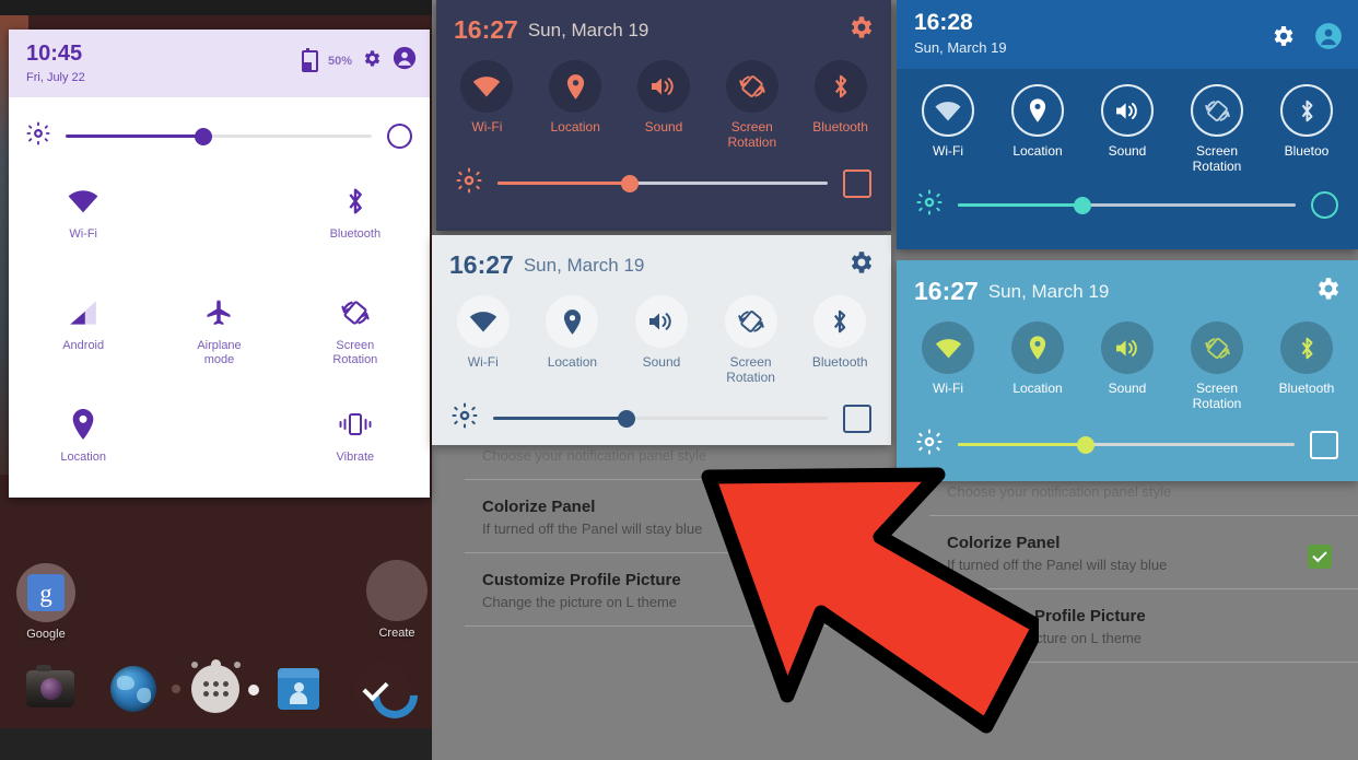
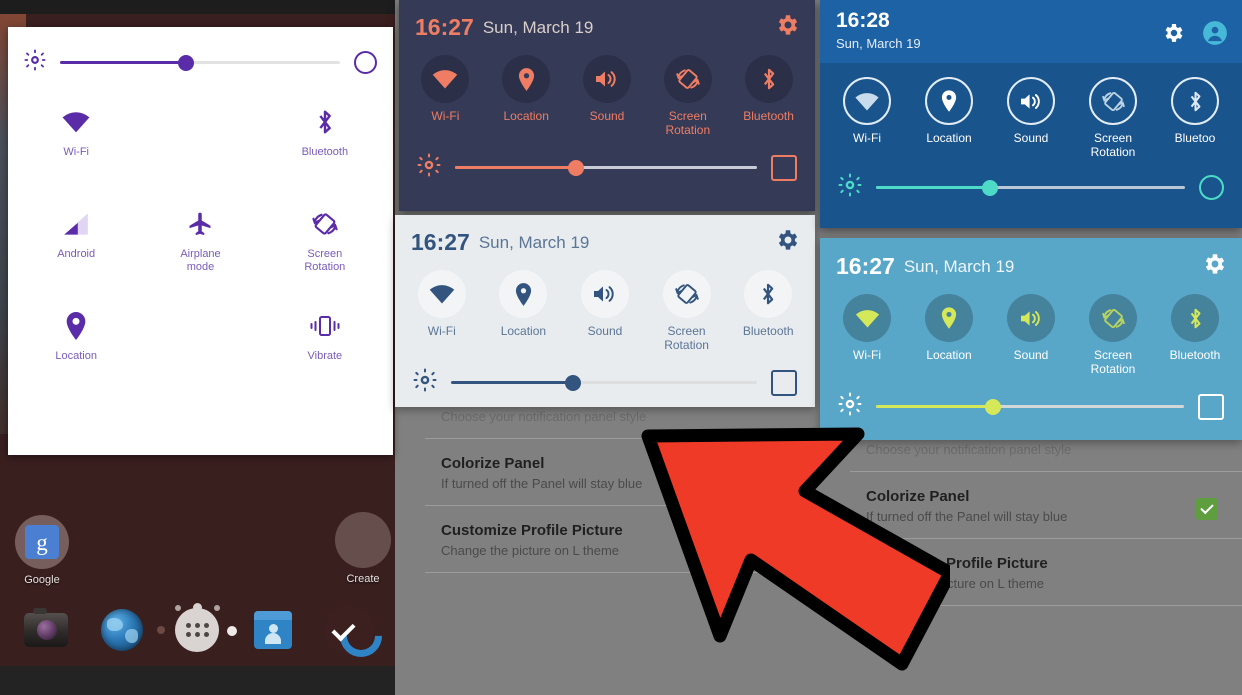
  g
  Google
  Create
  Choose your notification panel style
  Colorize Panel
  If turned off the Panel will stay blue
  Customize Profile Picture
  Change the picture on L theme
  Choose your notification panel style
  Colorize Panel
  If turned off the Panel will stay blue
- 10:45
- Fri, July 22
- 50%
  Wi-Fi
  Bluetooth
  Android
  Airplane
  mode
  Screen
  Rotation
  Location
  Vibrate
  16:27
  Sun, March 19
  Wi-Fi
  Location
  Sound
  Screen
  Rotation
  Bluetooth
  16:27
  Sun, March 19
  Wi-Fi
  Location
  Sound
  Screen
  Rotation
  Bluetooth
  16:28
  Sun, March 19
  Wi-Fi
  Location
  Sound
  Screen
  Rotation
  Bluetoo
  16:27
  Sun, March 19
  Wi-Fi
  Location
  Sound
  Screen
  Rotation
  Bluetooth
